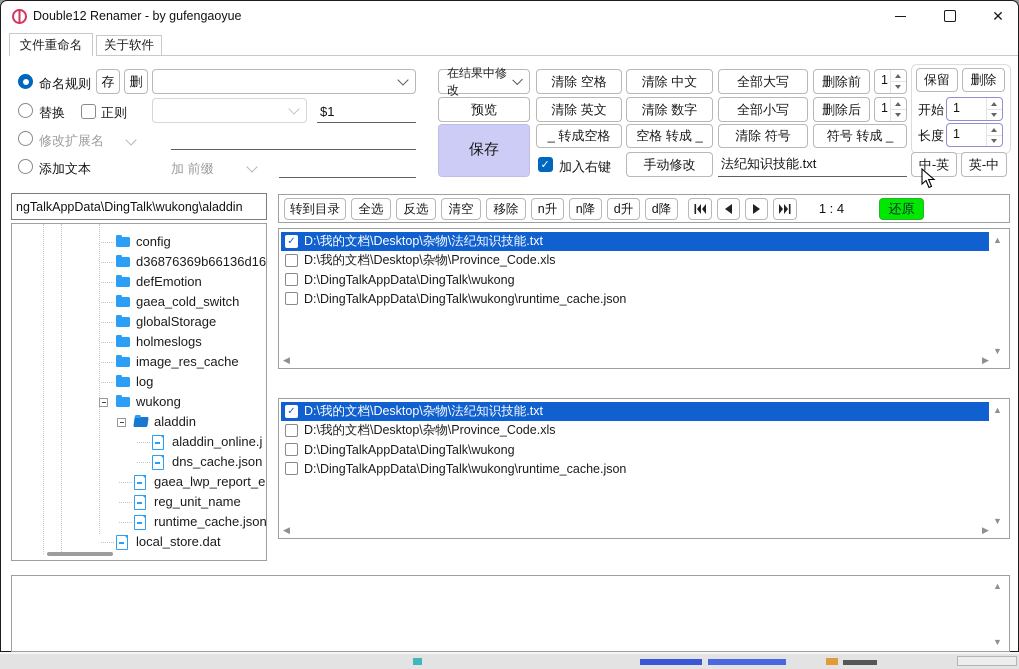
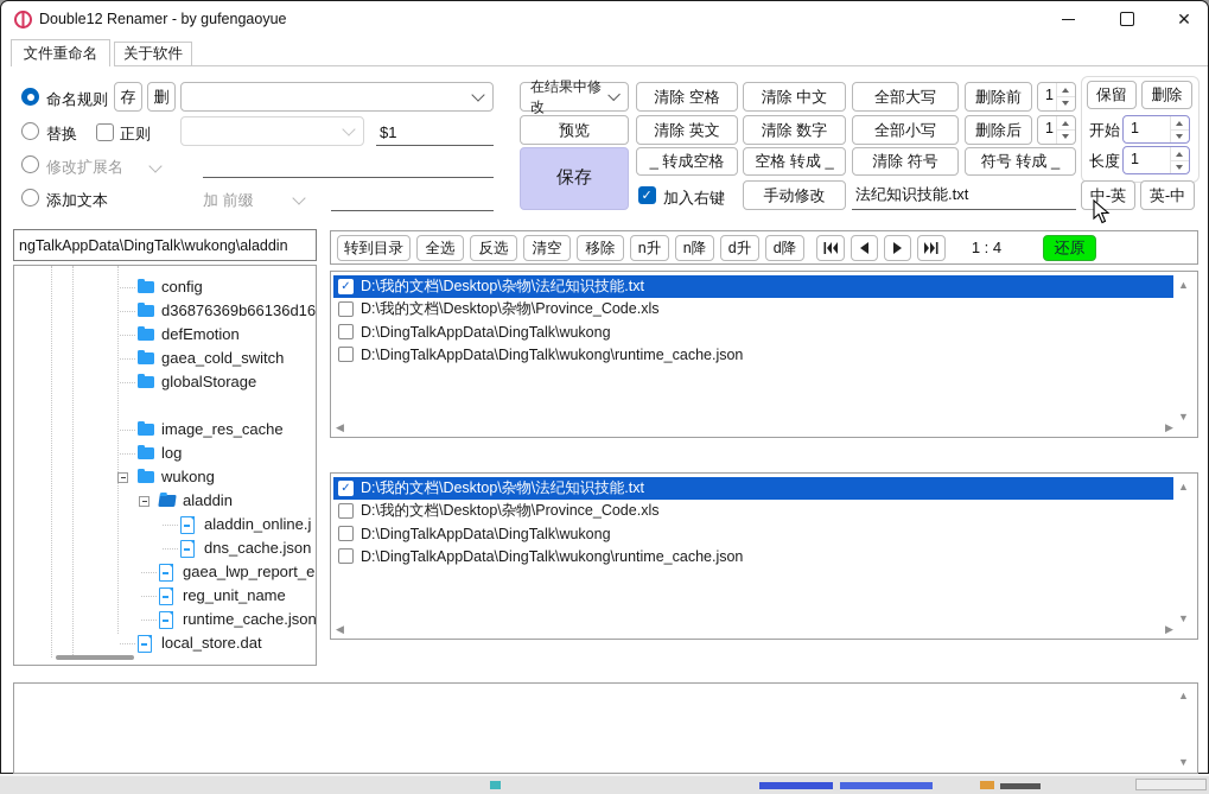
  Double12 Renamer - by gufengaoyue
  ✕
  文件重命名
  关于软件
  命名规则
  存
  删
  替换
  正则
  $1
  修改扩展名
  添加文本
  加 前缀
  在结果中修改
  预览
  保存
  清除 空格
  清除 中文
  全部大写
  删除前
  1
  清除 英文
  清除 数字
  全部小写
  删除后
  1
  _ 转成空格
  空格 转成 _
  清除 符号
  符号 转成 _
  加入右键
  手动修改
  法纪知识技能.txt
  保留
  删除
  开始
  1
  长度
  1
  中-英
  英-中
  ngTalkAppData\DingTalk\wukong\aladdin
  config
  d36876369b66136d16
  defEmotion
  gaea_cold_switch
  globalStorage
- holmeslogs
  image_res_cache
  log
  wukong
  aladdin
  aladdin_online.j
  dns_cache.json
  gaea_lwp_report_e
  reg_unit_name
  runtime_cache.json
  local_store.dat
  转到目录
  全选
  反选
  清空
  移除
  n升
  n降
  d升
  d降
  1 : 4
  还原
  ▲
  ▼
  ◀
  ▶
  ✓
  D:\我的文档\Desktop\杂物\法纪知识技能.txt
  D:\我的文档\Desktop\杂物\Province_Code.xls
  D:\DingTalkAppData\DingTalk\wukong
  D:\DingTalkAppData\DingTalk\wukong\runtime_cache.json
  ▲
  ▼
  ◀
  ▶
  ✓
  D:\我的文档\Desktop\杂物\法纪知识技能.txt
  D:\我的文档\Desktop\杂物\Province_Code.xls
  D:\DingTalkAppData\DingTalk\wukong
  D:\DingTalkAppData\DingTalk\wukong\runtime_cache.json
  ▲
  ▼
